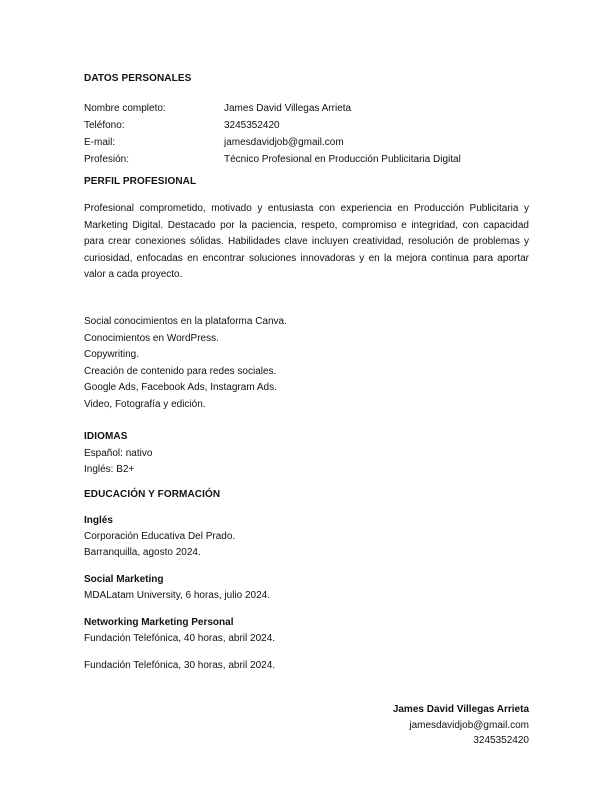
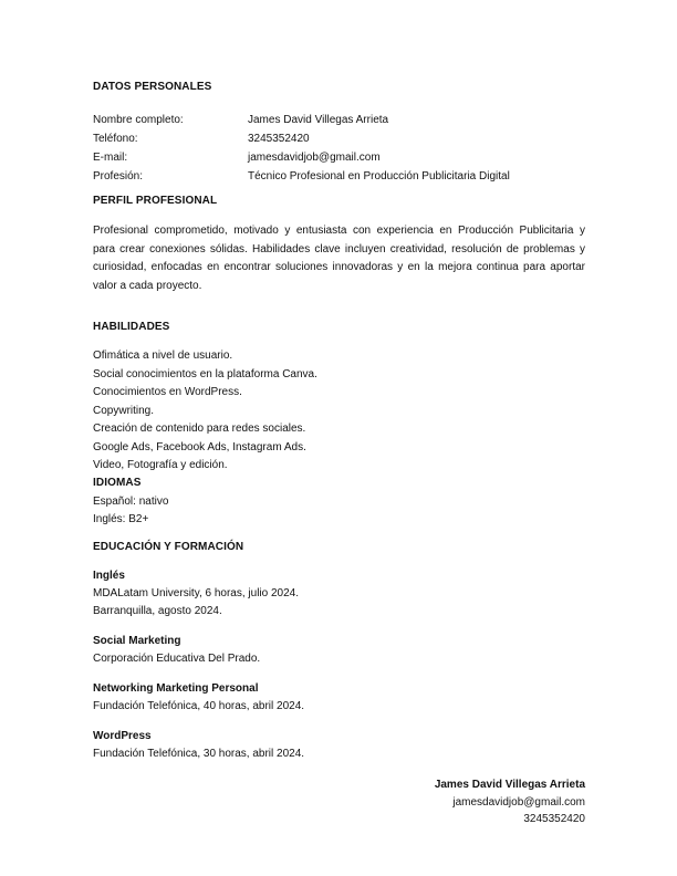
  DATOS PERSONALES
  Nombre completo:
  James David Villegas Arrieta
  Teléfono:
  3245352420
  E-mail:
  jamesdavidjob@gmail.com
  Profesión:
  Técnico Profesional en Producción Publicitaria Digital
  PERFIL PROFESIONAL
  Profesional comprometido, motivado y entusiasta con experiencia en Producción Publicitaria y
- Marketing Digital. Destacado por la paciencia, respeto, compromiso e integridad, con capacidad
  para crear conexiones sólidas. Habilidades clave incluyen creatividad, resolución de problemas y
  curiosidad, enfocadas en encontrar soluciones innovadoras y en la mejora continua para aportar
  valor a cada proyecto.
+ HABILIDADES
+ Ofimática a nivel de usuario.
  Social conocimientos en la plataforma Canva.
  Conocimientos en WordPress.
  Copywriting.
  Creación de contenido para redes sociales.
  Google Ads, Facebook Ads, Instagram Ads.
  Video, Fotografía y edición.
  IDIOMAS
  Español: nativo
  Inglés: B2+
  EDUCACIÓN Y FORMACIÓN
  Inglés
- Corporación Educativa Del Prado.
+ MDALatam University, 6 horas, julio 2024.
  Barranquilla, agosto 2024.
  Social Marketing
- MDALatam University, 6 horas, julio 2024.
+ Corporación Educativa Del Prado.
  Networking Marketing Personal
  Fundación Telefónica, 40 horas, abril 2024.
+ WordPress
  Fundación Telefónica, 30 horas, abril 2024.
  James David Villegas Arrieta
  jamesdavidjob@gmail.com
  3245352420
